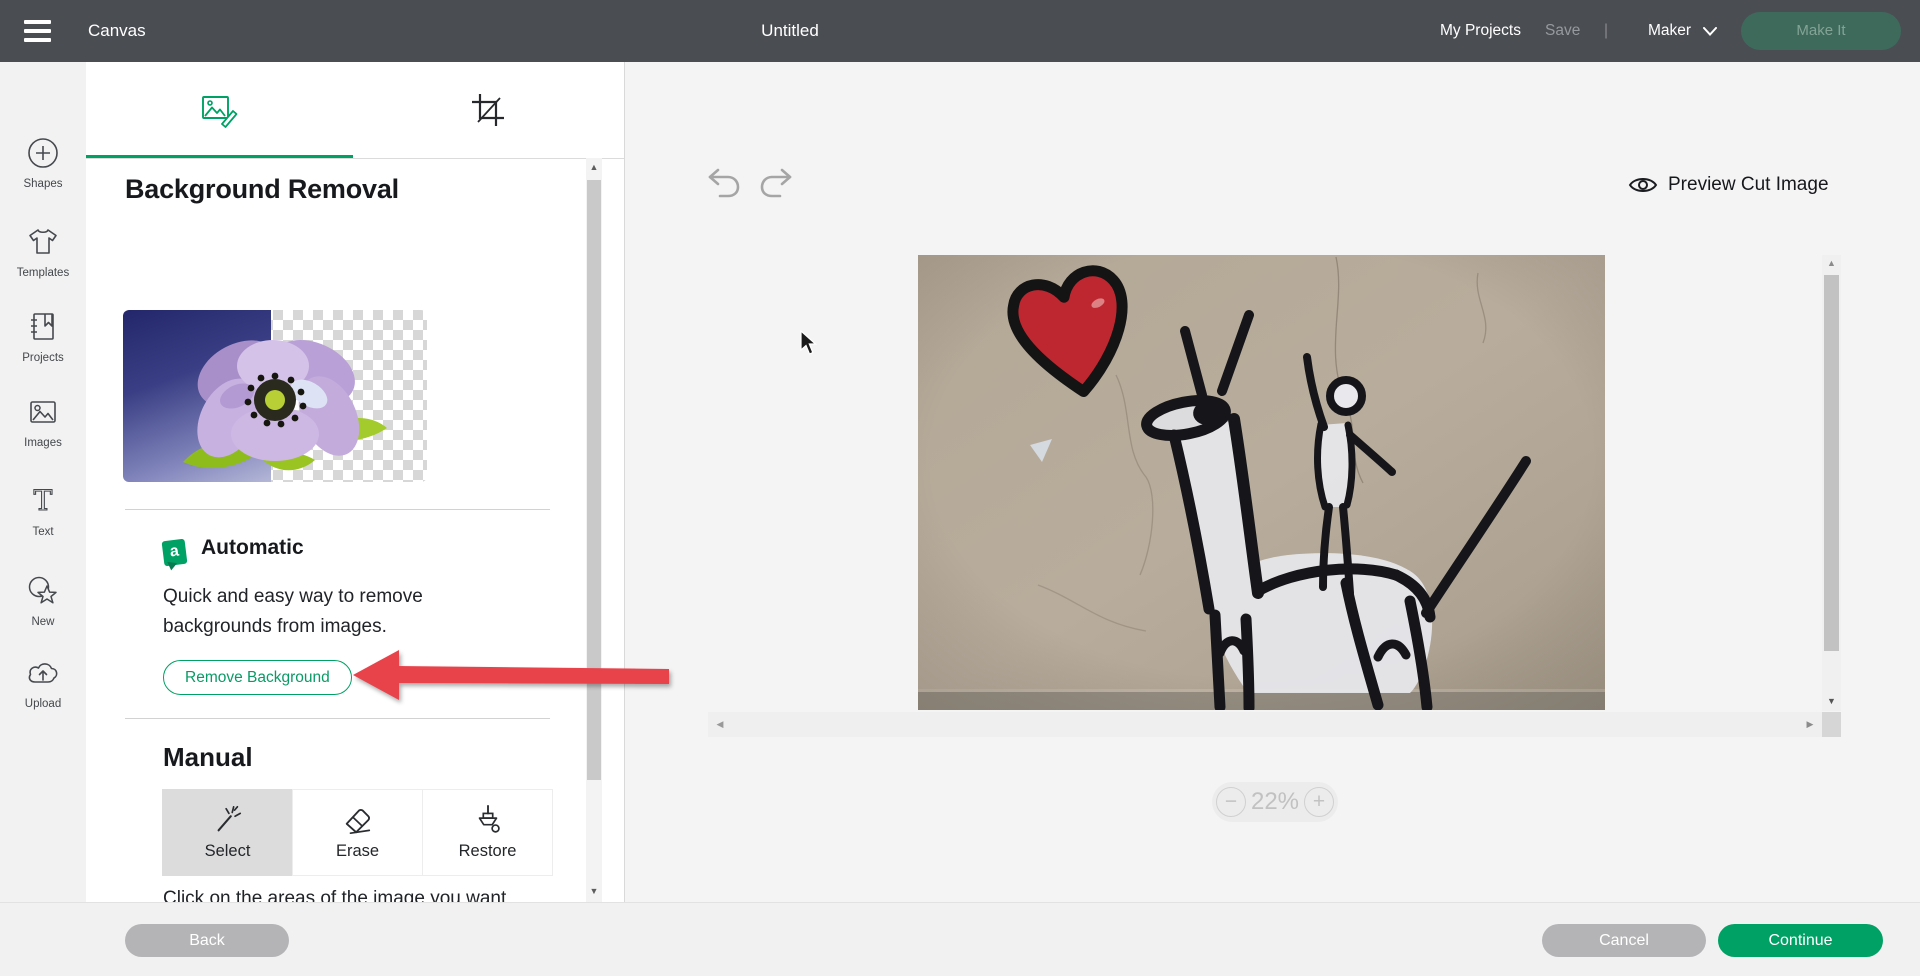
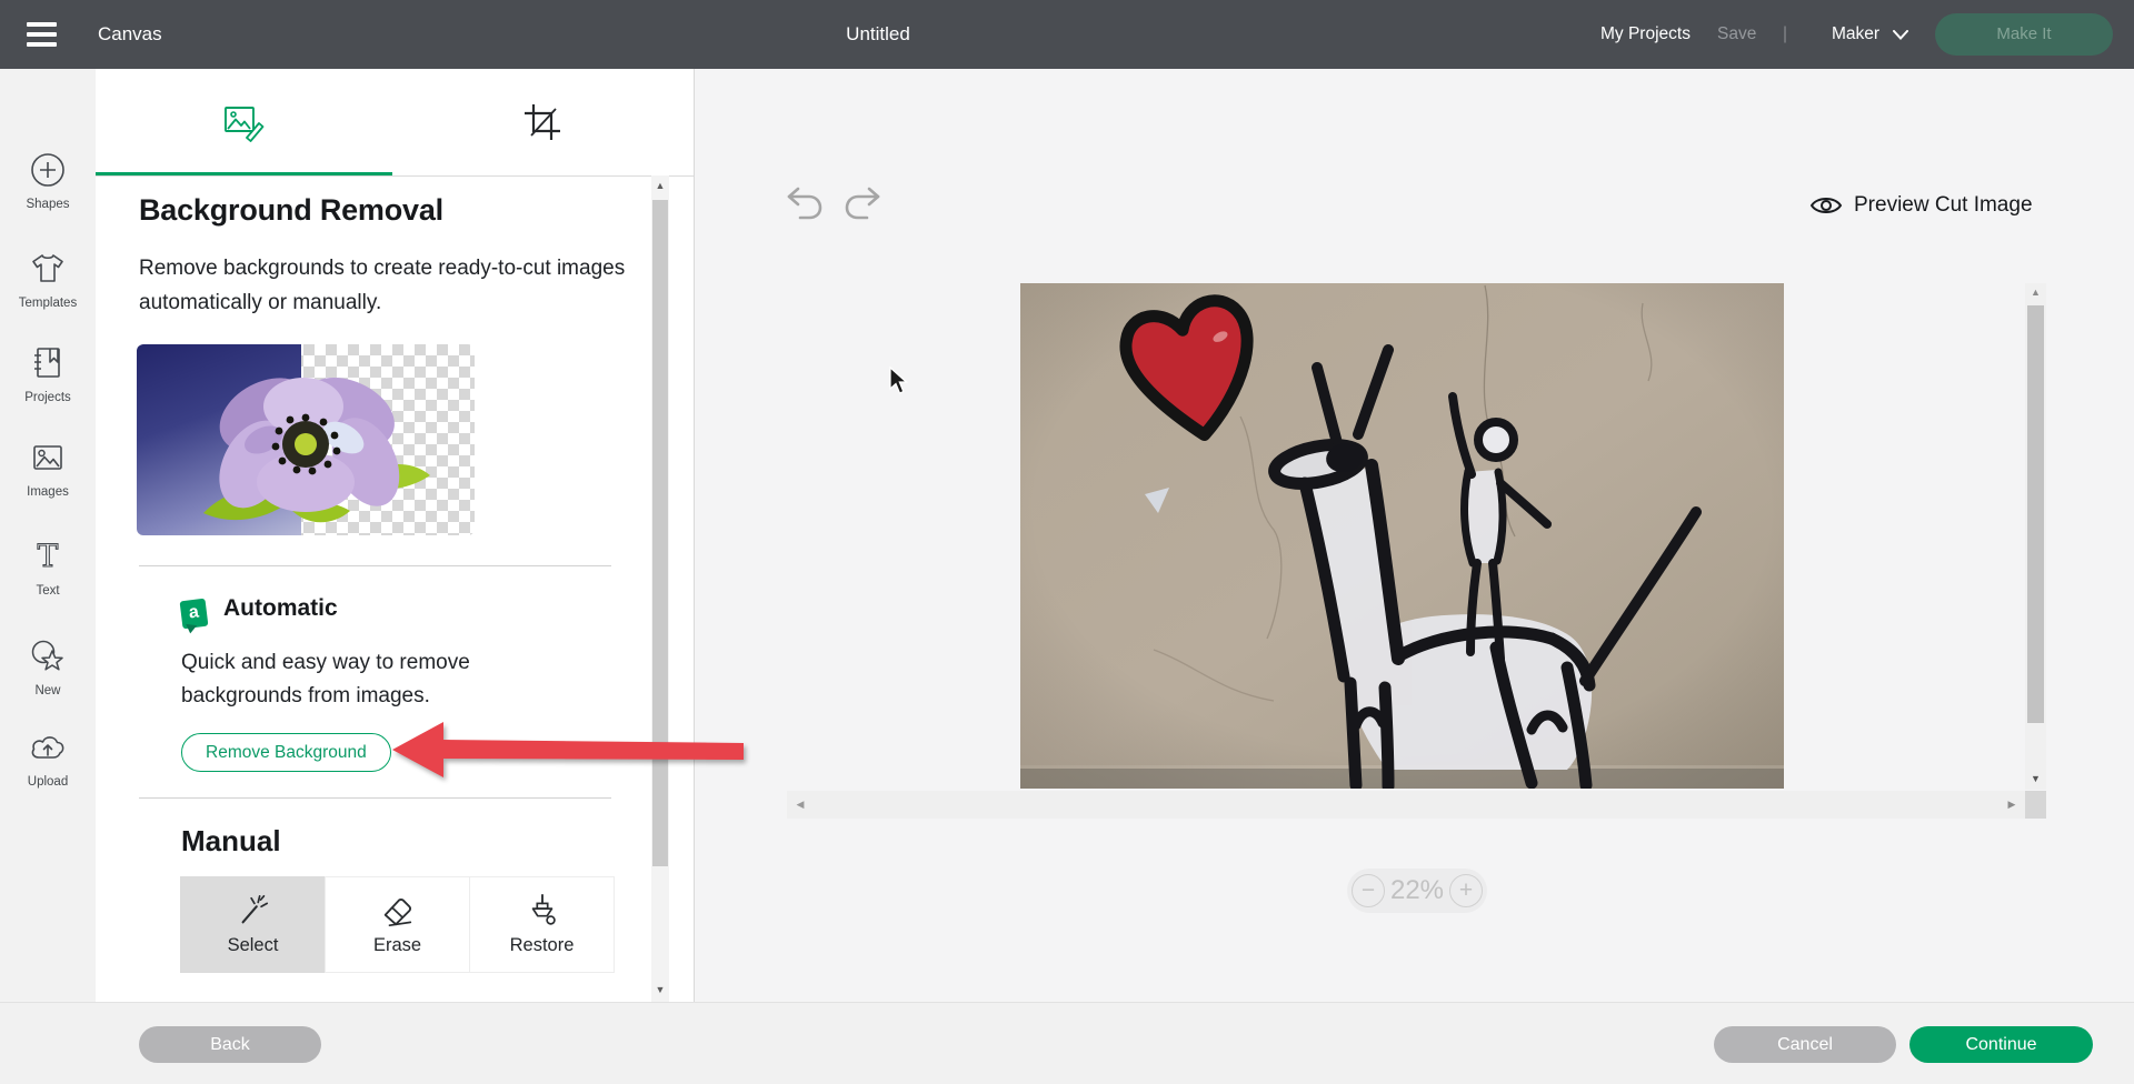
  Canvas
  Untitled
  My Projects
  Save
  |
  Maker
  Make It
  Shapes
  Templates
  Projects
  Images
  T
  Text
  New
  Upload
  Background Removal
+ Remove backgrounds to create ready-to-cut images automatically or manually.
  Automatic
  Quick and easy way to remove backgrounds from images.
  Remove Background
  Manual
  Select
  Erase
  Restore
- Click on the areas of the image you want
  ▲
  ▼
  Preview Cut Image
  ▲
  ▼
  ◀
  ▶
  −
  22%
  +
  Back
  Cancel
  Continue
